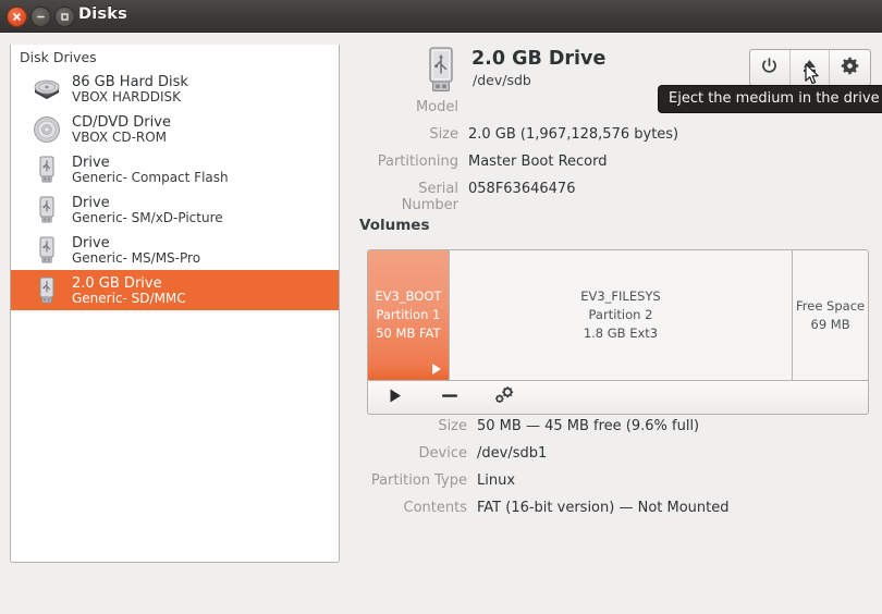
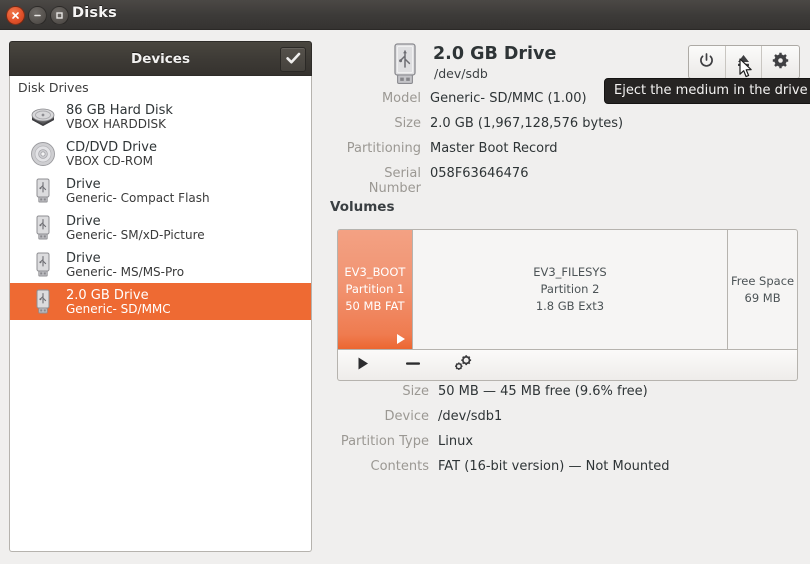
  Disks
+ Devices
  Disk Drives
  86 GB Hard Disk
  VBOX HARDDISK
  CD/DVD Drive
  VBOX CD-ROM
  Drive
  Generic- Compact Flash
  Drive
  Generic- SM/xD-Picture
  Drive
  Generic- MS/MS-Pro
  2.0 GB Drive
  Generic- SD/MMC
  2.0 GB Drive
  /dev/sdb
  Eject the medium in the drive
  Model
+ Generic- SD/MMC (1.00)
  Size
  2.0 GB (1,967,128,576 bytes)
  Partitioning
  Master Boot Record
  Serial Number
  058F63646476
  Volumes
  EV3_BOOT
  Partition 1
  50 MB FAT
  EV3_FILESYS
  Partition 2
  1.8 GB Ext3
  Free Space
  69 MB
  Size
- 50 MB — 45 MB free (9.6% full)
+ 50 MB — 45 MB free (9.6% free)
  Device
  /dev/sdb1
  Partition Type
  Linux
  Contents
  FAT (16-bit version) — Not Mounted
